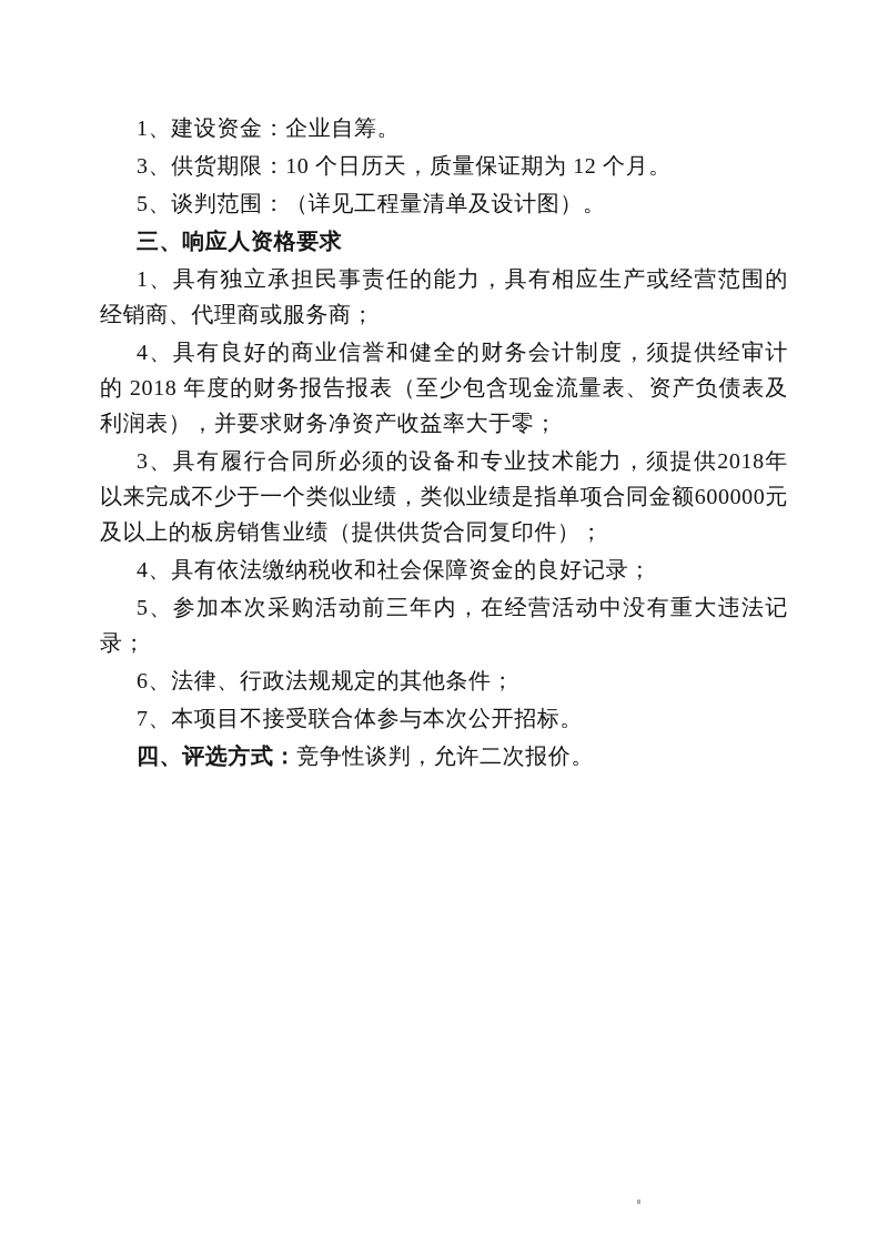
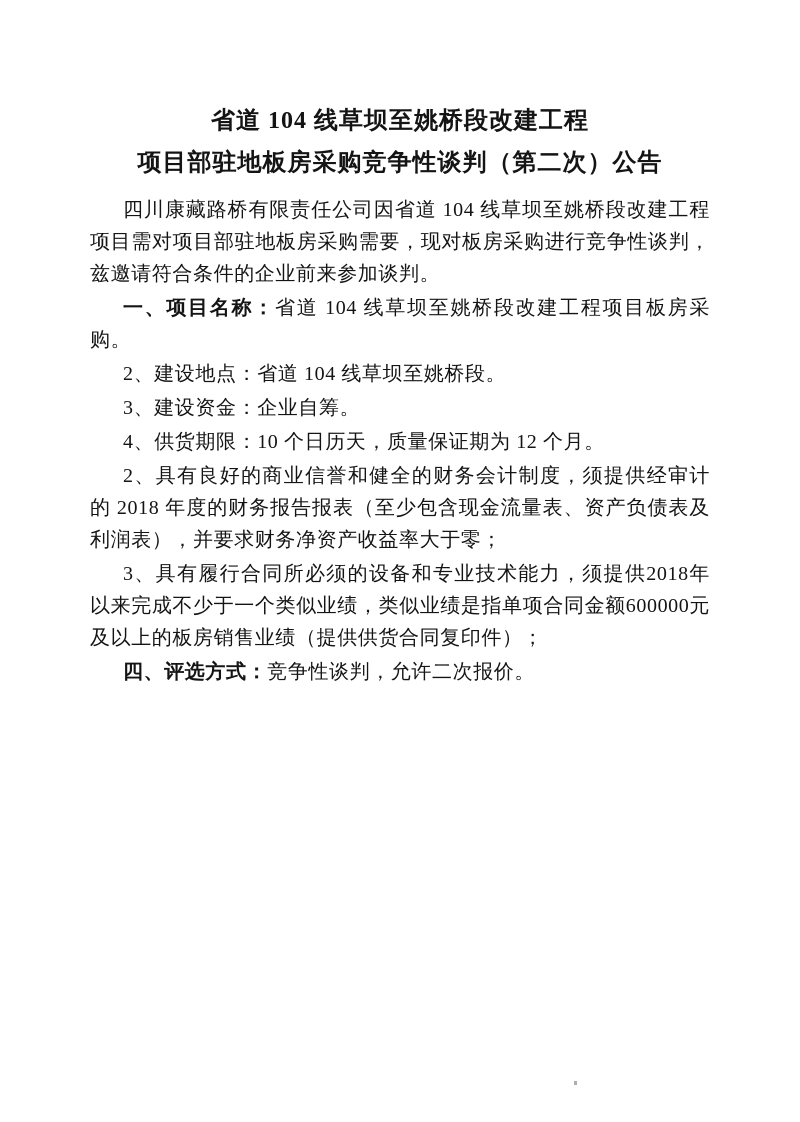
+ 省道 104 线草坝至姚桥段改建工程
+ 项目部驻地板房采购竞争性谈判（第二次）公告
+ 四川康藏路桥有限责任公司因省道 104 线草坝至姚桥段改建工程项目需对项目部驻地板房采购需要，现对板房采购进行竞争性谈判，兹邀请符合条件的企业前来参加谈判。
+ 一、项目名称：省道 104 线草坝至姚桥段改建工程项目板房采购。
+ 2、建设地点：省道 104 线草坝至姚桥段。
- 1、建设资金：企业自筹。
+ 3、建设资金：企业自筹。
- 3、供货期限：10 个日历天，质量保证期为 12 个月。
+ 4、供货期限：10 个日历天，质量保证期为 12 个月。
- 5、谈判范围：（详见工程量清单及设计图）。
- 三、响应人资格要求
- 1、具有独立承担民事责任的能力，具有相应生产或经营范围的经销商、代理商或服务商；
- 4、具有良好的商业信誉和健全的财务会计制度，须提供经审计的 2018 年度的财务报告报表（至少包含现金流量表、资产负债表及利润表），并要求财务净资产收益率大于零；
+ 2、具有良好的商业信誉和健全的财务会计制度，须提供经审计的 2018 年度的财务报告报表（至少包含现金流量表、资产负债表及利润表），并要求财务净资产收益率大于零；
  3、具有履行合同所必须的设备和专业技术能力，须提供2018年以来完成不少于一个类似业绩，类似业绩是指单项合同金额600000元及以上的板房销售业绩（提供供货合同复印件）；
- 4、具有依法缴纳税收和社会保障资金的良好记录；
- 5、参加本次采购活动前三年内，在经营活动中没有重大违法记录；
- 6、法律、行政法规规定的其他条件；
- 7、本项目不接受联合体参与本次公开招标。
  四、评选方式：竞争性谈判，允许二次报价。
